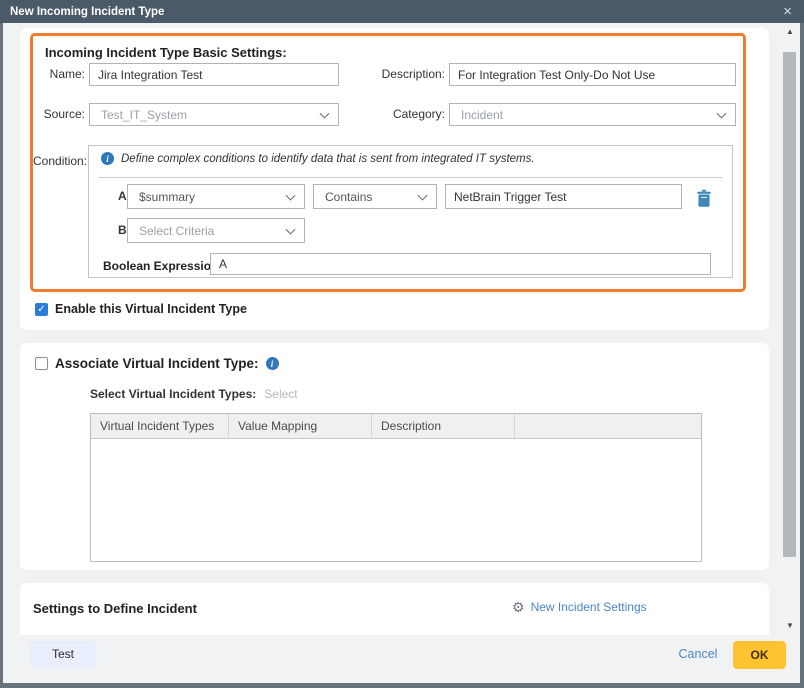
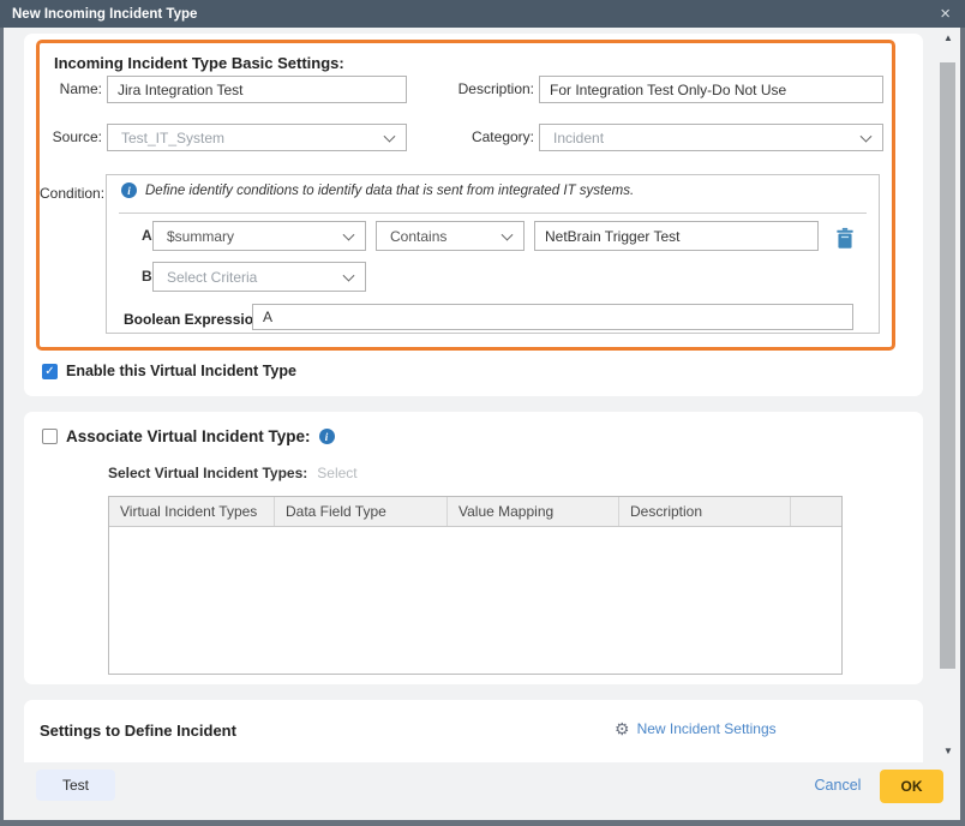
  New Incoming Incident Type
  ×
  Incoming Incident Type Basic Settings:
  Name:
  Jira Integration Test
  Description:
  For Integration Test Only-Do Not Use
  Source:
  Test_IT_System
  Category:
  Incident
  Condition:
  i
- Define complex conditions to identify data that is sent from integrated IT systems.
+ Define identify conditions to identify data that is sent from integrated IT systems.
  A
  $summary
  Contains
  NetBrain Trigger Test
  B
  Select Criteria
  Boolean Expressio
  A
  ✓
  Enable this Virtual Incident Type
  Associate Virtual Incident Type:
  i
  Select Virtual Incident Types:
  Select
  Virtual Incident Types
+ Data Field Type
  Value Mapping
  Description
  Settings to Define Incident
  ⚙
  New Incident Settings
  Test
  Cancel
  OK
  ▲
  ▼
